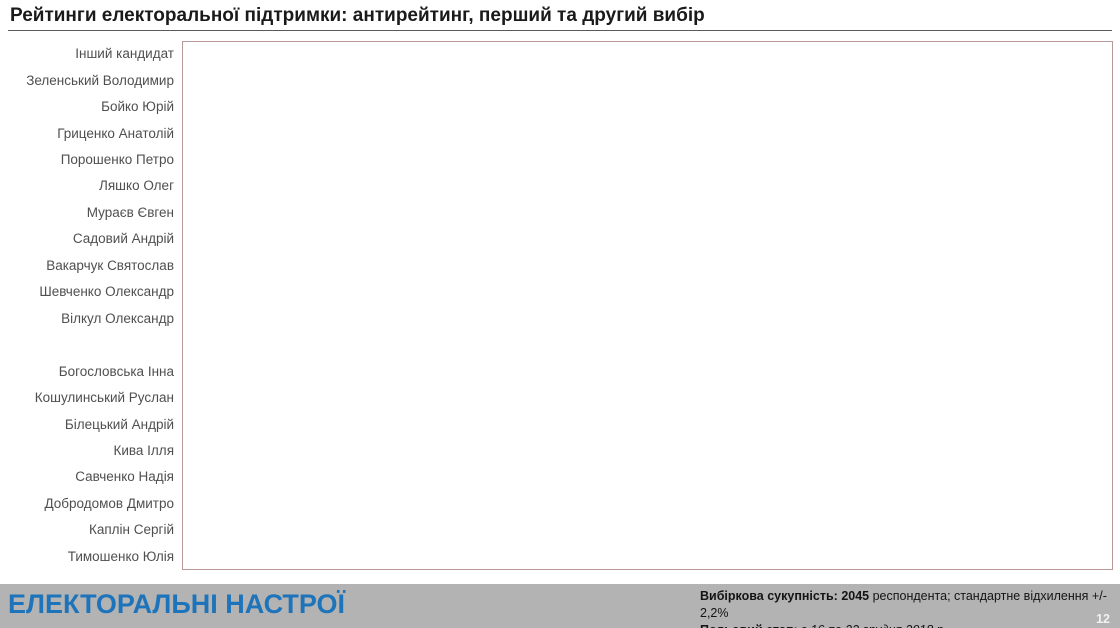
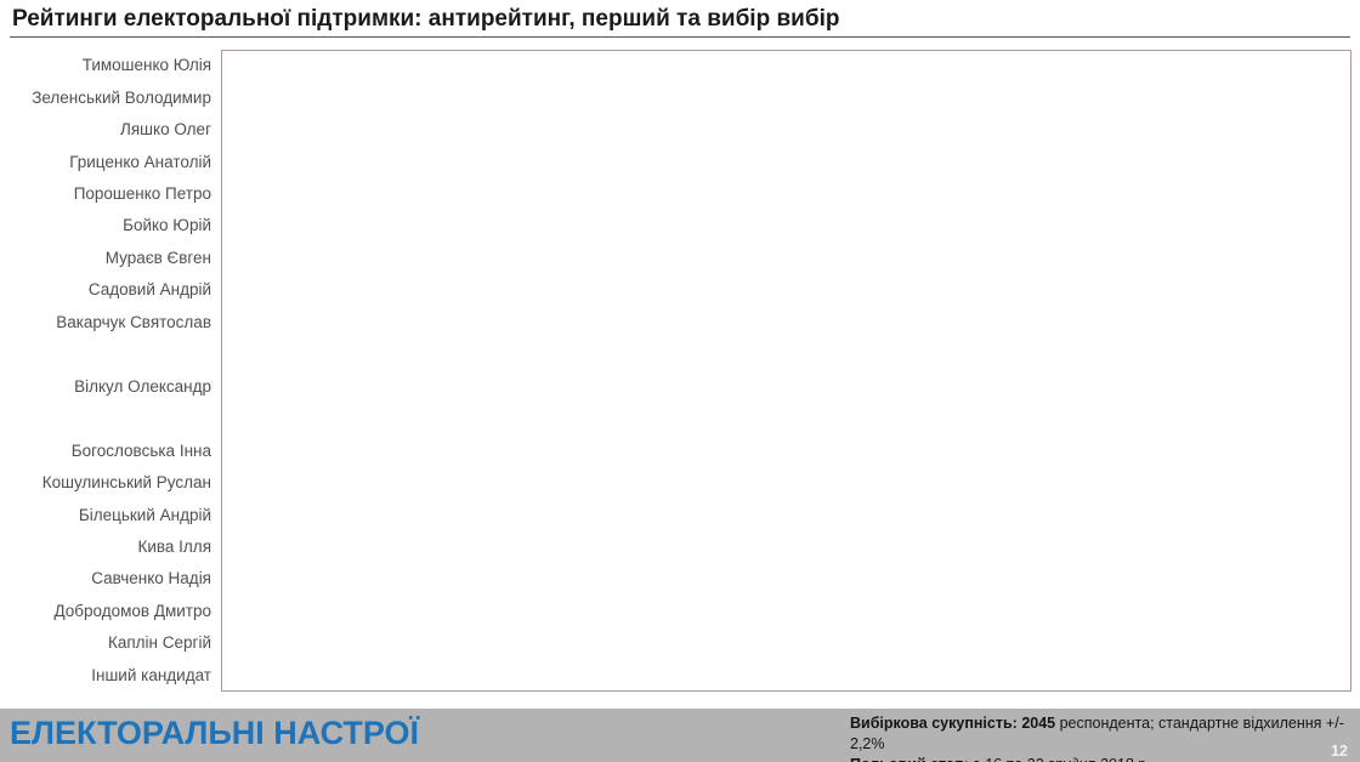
- Рейтинги електоральної підтримки: антирейтинг, перший та другий вибір
+ Рейтинги електоральної підтримки: антирейтинг, перший та вибір вибір
- Інший кандидат
+ Тимошенко Юлія
  Зеленський Володимир
- Бойко Юрій
+ Ляшко Олег
  Гриценко Анатолій
  Порошенко Петро
- Ляшко Олег
+ Бойко Юрій
  Мураєв Євген
  Садовий Андрій
  Вакарчук Святослав
- Шевченко Олександр
  Вілкул Олександр
  Богословська Інна
  Кошулинський Руслан
  Білецький Андрій
  Кива Ілля
  Савченко Надія
  Добродомов Дмитро
  Каплін Сергій
- Тимошенко Юлія
+ Інший кандидат
  ЕЛЕКТОРАЛЬНІ НАСТРОЇ
  Вибіркова сукупність: 2045 респондента; стандартне відхилення +/- 2,2%
  12
